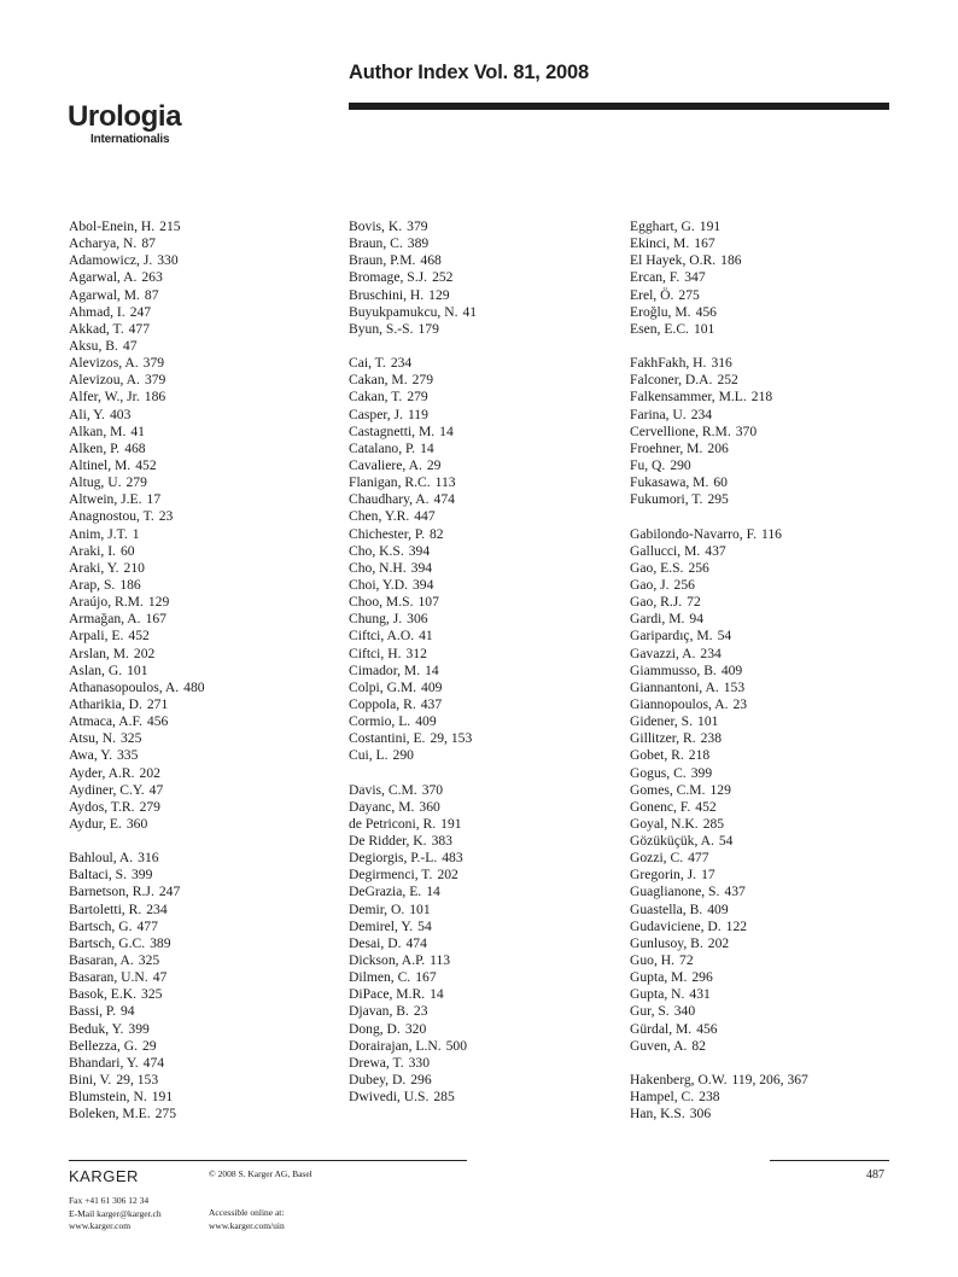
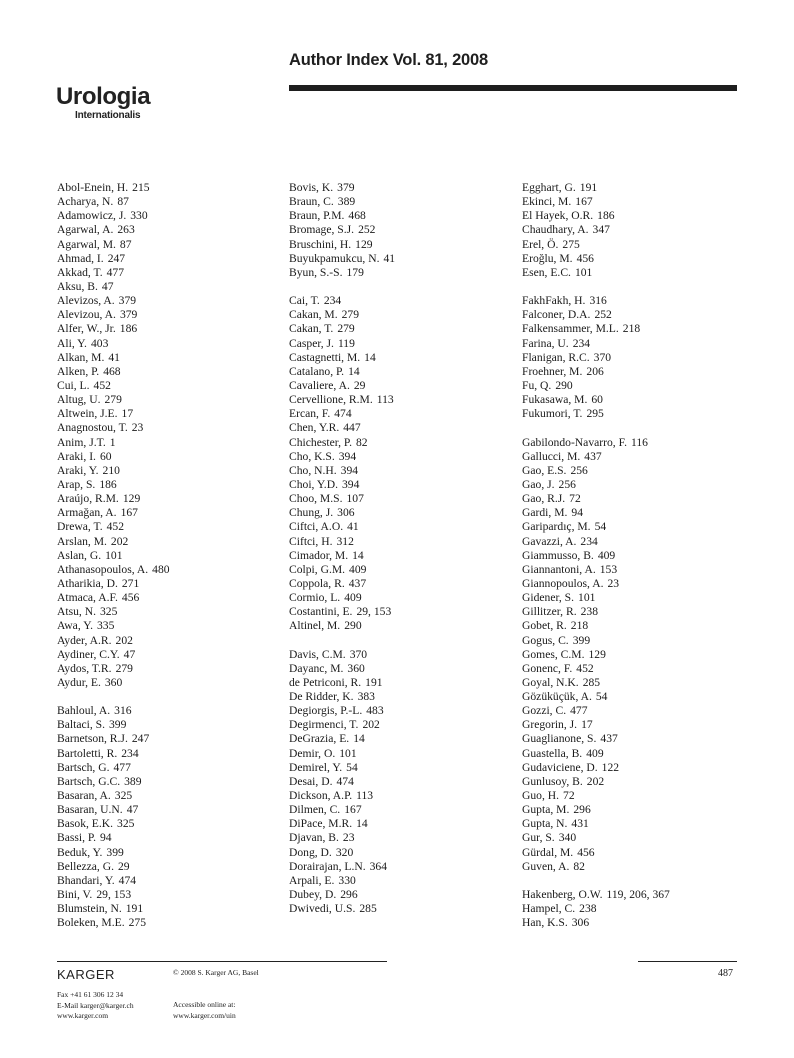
  Author Index Vol. 81, 2008
  Urologia
  Internationalis
  Abol-Enein, H. 215
  Acharya, N. 87
  Adamowicz, J. 330
  Agarwal, A. 263
  Agarwal, M. 87
  Ahmad, I. 247
  Akkad, T. 477
  Aksu, B. 47
  Alevizos, A. 379
  Alevizou, A. 379
  Alfer, W., Jr. 186
  Ali, Y. 403
  Alkan, M. 41
  Alken, P. 468
- Altinel, M. 452
+ Cui, L. 452
  Altug, U. 279
  Altwein, J.E. 17
  Anagnostou, T. 23
  Anim, J.T. 1
  Araki, I. 60
  Araki, Y. 210
  Arap, S. 186
  Araújo, R.M. 129
  Armağan, A. 167
- Arpali, E. 452
+ Drewa, T. 452
  Arslan, M. 202
  Aslan, G. 101
  Athanasopoulos, A. 480
  Atharikia, D. 271
  Atmaca, A.F. 456
  Atsu, N. 325
  Awa, Y. 335
  Ayder, A.R. 202
  Aydiner, C.Y. 47
  Aydos, T.R. 279
  Aydur, E. 360
  Bahloul, A. 316
  Baltaci, S. 399
  Barnetson, R.J. 247
  Bartoletti, R. 234
  Bartsch, G. 477
  Bartsch, G.C. 389
  Basaran, A. 325
  Basaran, U.N. 47
  Basok, E.K. 325
  Bassi, P. 94
  Beduk, Y. 399
  Bellezza, G. 29
  Bhandari, Y. 474
  Bini, V. 29, 153
  Blumstein, N. 191
  Boleken, M.E. 275
  Bovis, K. 379
  Braun, C. 389
  Braun, P.M. 468
  Bromage, S.J. 252
  Bruschini, H. 129
  Buyukpamukcu, N. 41
  Byun, S.-S. 179
  Cai, T. 234
  Cakan, M. 279
  Cakan, T. 279
  Casper, J. 119
  Castagnetti, M. 14
  Catalano, P. 14
  Cavaliere, A. 29
- Flanigan, R.C. 113
+ Cervellione, R.M. 113
- Chaudhary, A. 474
+ Ercan, F. 474
  Chen, Y.R. 447
  Chichester, P. 82
  Cho, K.S. 394
  Cho, N.H. 394
  Choi, Y.D. 394
  Choo, M.S. 107
  Chung, J. 306
  Ciftci, A.O. 41
  Ciftci, H. 312
  Cimador, M. 14
  Colpi, G.M. 409
  Coppola, R. 437
  Cormio, L. 409
  Costantini, E. 29, 153
- Cui, L. 290
+ Altinel, M. 290
  Davis, C.M. 370
  Dayanc, M. 360
  de Petriconi, R. 191
  De Ridder, K. 383
  Degiorgis, P.-L. 483
  Degirmenci, T. 202
  DeGrazia, E. 14
  Demir, O. 101
  Demirel, Y. 54
  Desai, D. 474
  Dickson, A.P. 113
  Dilmen, C. 167
  DiPace, M.R. 14
  Djavan, B. 23
  Dong, D. 320
- Dorairajan, L.N. 500
+ Dorairajan, L.N. 364
- Drewa, T. 330
+ Arpali, E. 330
  Dubey, D. 296
  Dwivedi, U.S. 285
  Egghart, G. 191
  Ekinci, M. 167
  El Hayek, O.R. 186
- Ercan, F. 347
+ Chaudhary, A. 347
  Erel, Ö. 275
  Eroğlu, M. 456
  Esen, E.C. 101
  FakhFakh, H. 316
  Falconer, D.A. 252
  Falkensammer, M.L. 218
  Farina, U. 234
- Cervellione, R.M. 370
+ Flanigan, R.C. 370
  Froehner, M. 206
  Fu, Q. 290
  Fukasawa, M. 60
  Fukumori, T. 295
  Gabilondo-Navarro, F. 116
  Gallucci, M. 437
  Gao, E.S. 256
  Gao, J. 256
  Gao, R.J. 72
  Gardi, M. 94
  Garipardıç, M. 54
  Gavazzi, A. 234
  Giammusso, B. 409
  Giannantoni, A. 153
  Giannopoulos, A. 23
  Gidener, S. 101
  Gillitzer, R. 238
  Gobet, R. 218
  Gogus, C. 399
  Gomes, C.M. 129
  Gonenc, F. 452
  Goyal, N.K. 285
  Gözüküçük, A. 54
  Gozzi, C. 477
  Gregorin, J. 17
  Guaglianone, S. 437
  Guastella, B. 409
  Gudaviciene, D. 122
  Gunlusoy, B. 202
  Guo, H. 72
  Gupta, M. 296
  Gupta, N. 431
  Gur, S. 340
  Gürdal, M. 456
  Guven, A. 82
  Hakenberg, O.W. 119, 206, 367
  Hampel, C. 238
  Han, K.S. 306
  KARGER
  © 2008 S. Karger AG, Basel
  487
  Fax +41 61 306 12 34
  E-Mail karger@karger.ch
  www.karger.com
  Accessible online at:
  www.karger.com/uin
